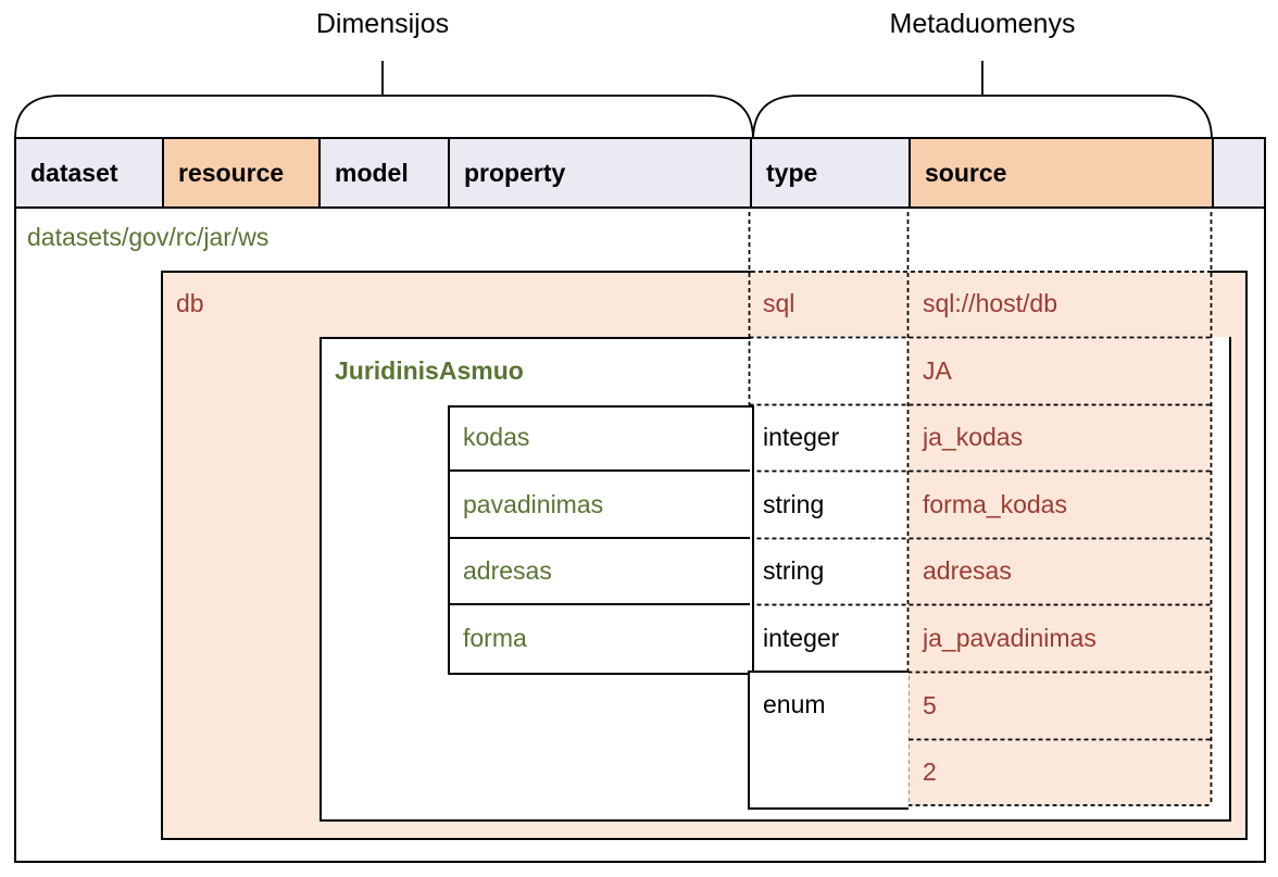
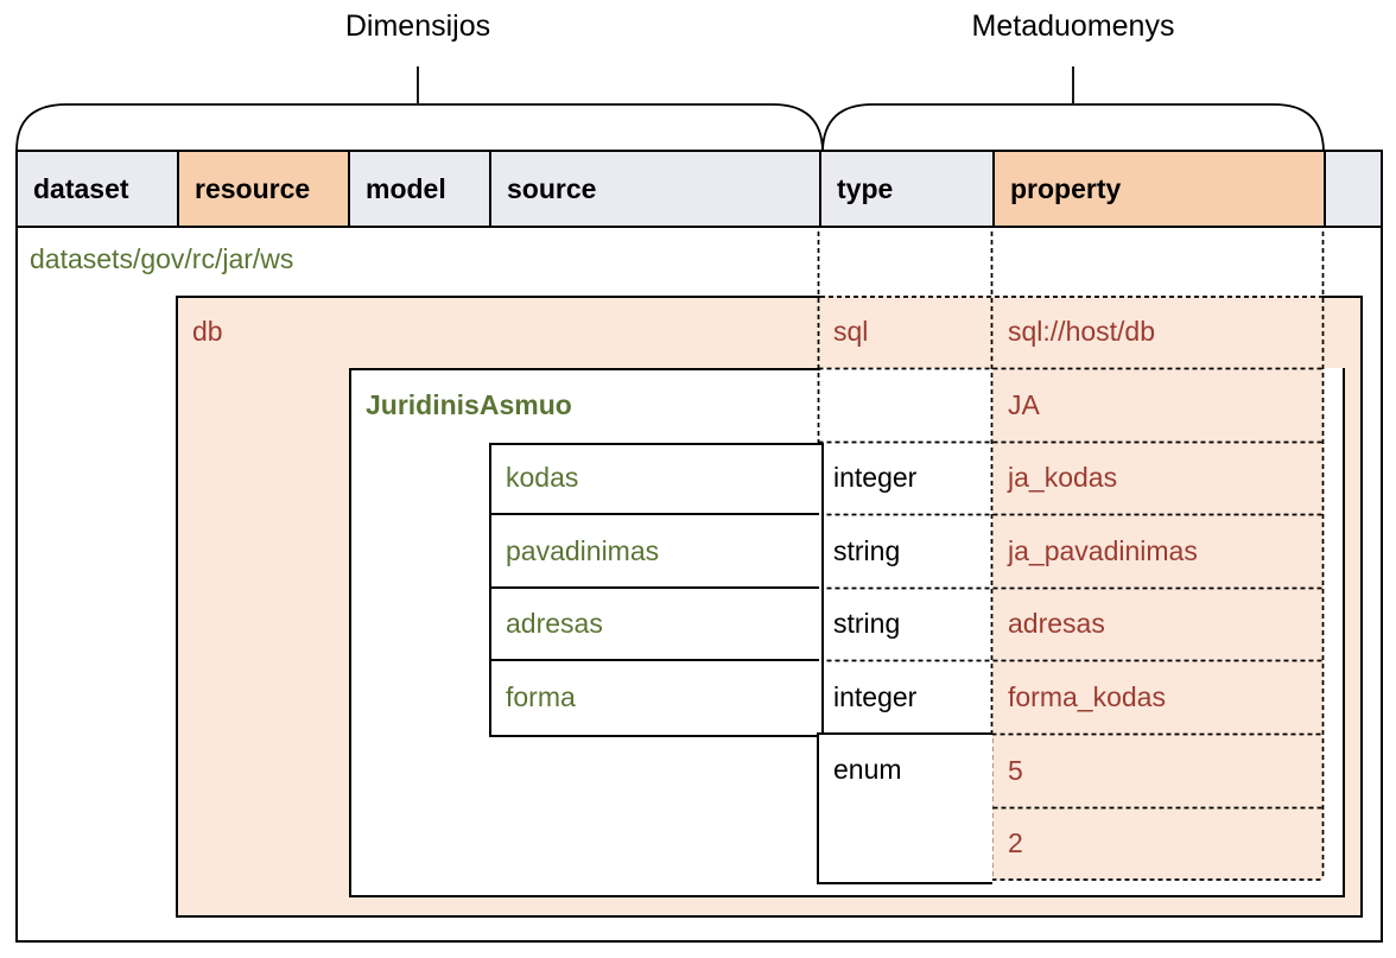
  Dimensijos
  Metaduomenys
  dataset
  resource
  model
- property
+ source
  type
- source
+ property
  JA
  ja_kodas
- forma_kodas
+ ja_pavadinimas
  adresas
- ja_pavadinimas
+ forma_kodas
  5
  2
  datasets/gov/rc/jar/ws
  db
  sql
  sql://host/db
  JuridinisAsmuo
  kodas
  pavadinimas
  adresas
  forma
  integer
  string
  string
  integer
  enum
